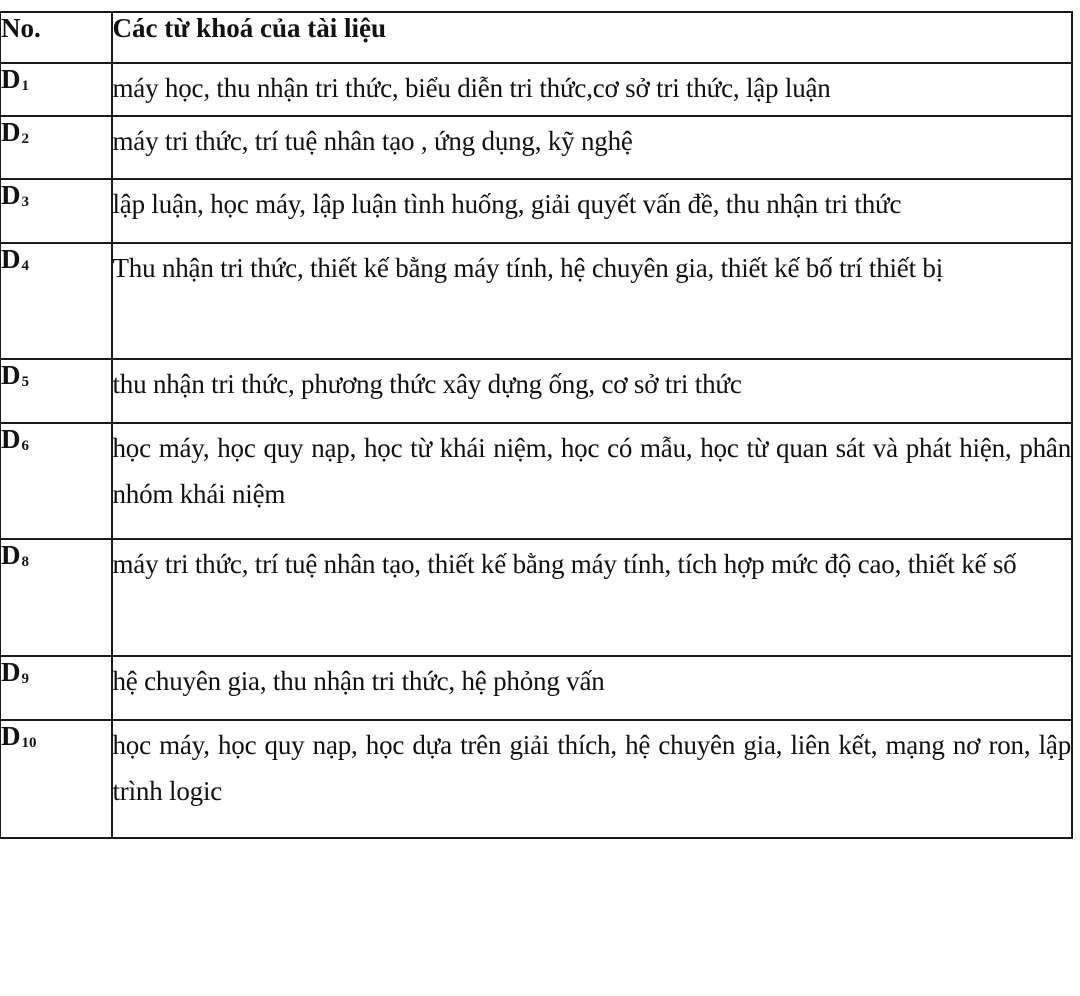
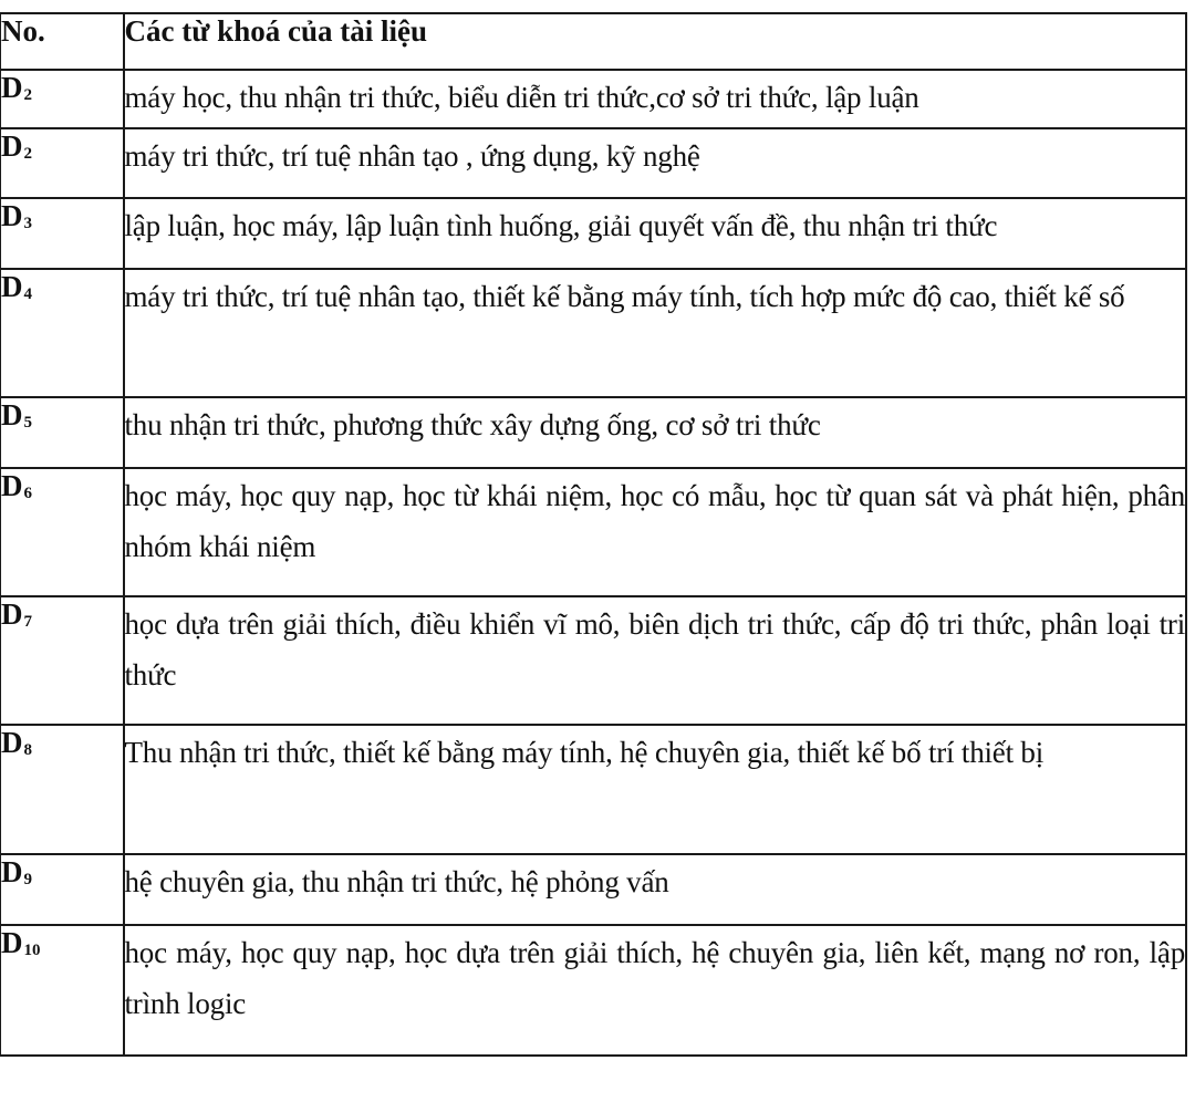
  No.	Các từ khoá của tài liệu
- D1	máy học, thu nhận tri thức, biểu diễn tri thức,cơ sở tri thức, lập luận
+ D2	máy học, thu nhận tri thức, biểu diễn tri thức,cơ sở tri thức, lập luận
  D2	máy tri thức, trí tuệ nhân tạo , ứng dụng, kỹ nghệ
  D3	lập luận, học máy, lập luận tình huống, giải quyết vấn đề, thu nhận tri thức
- D4	Thu nhận tri thức, thiết kế bằng máy tính, hệ chuyên gia, thiết kế bố trí thiết bị
+ D4	máy tri thức, trí tuệ nhân tạo, thiết kế bằng máy tính, tích hợp mức độ cao, thiết kế số
  D5	thu nhận tri thức, phương thức xây dựng ống, cơ sở tri thức
  D6	học máy, học quy nạp, học từ khái niệm, học có mẫu, học từ quan sát và phát hiện, phân nhóm khái niệm
+ D7	học dựa trên giải thích, điều khiển vĩ mô, biên dịch tri thức, cấp độ tri thức, phân loại tri thức
- D8	máy tri thức, trí tuệ nhân tạo, thiết kế bằng máy tính, tích hợp mức độ cao, thiết kế số
+ D8	Thu nhận tri thức, thiết kế bằng máy tính, hệ chuyên gia, thiết kế bố trí thiết bị
  D9	hệ chuyên gia, thu nhận tri thức, hệ phỏng vấn
  D10	học máy, học quy nạp, học dựa trên giải thích, hệ chuyên gia, liên kết, mạng nơ ron, lập trình logic
